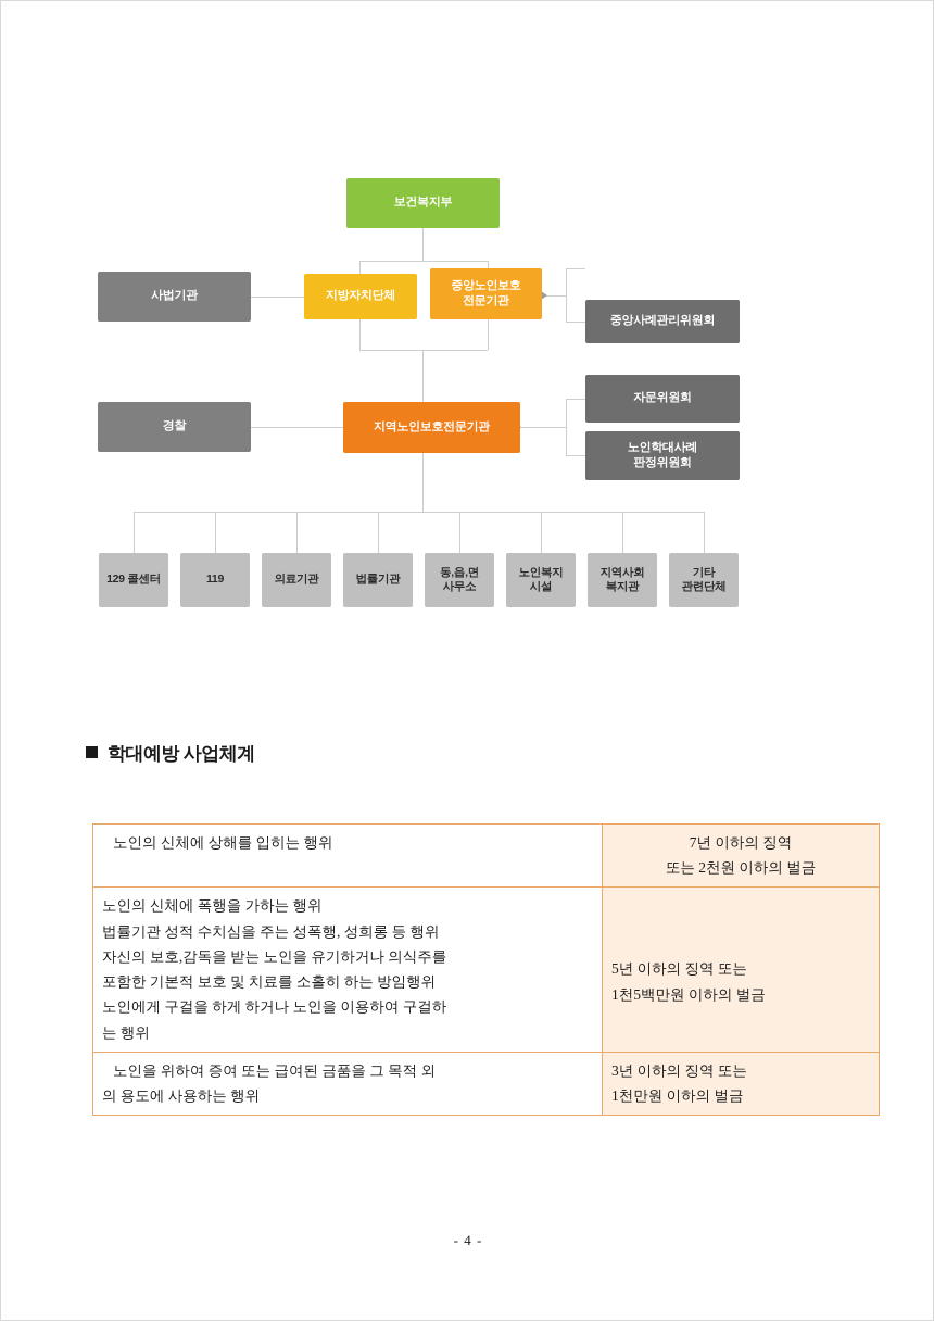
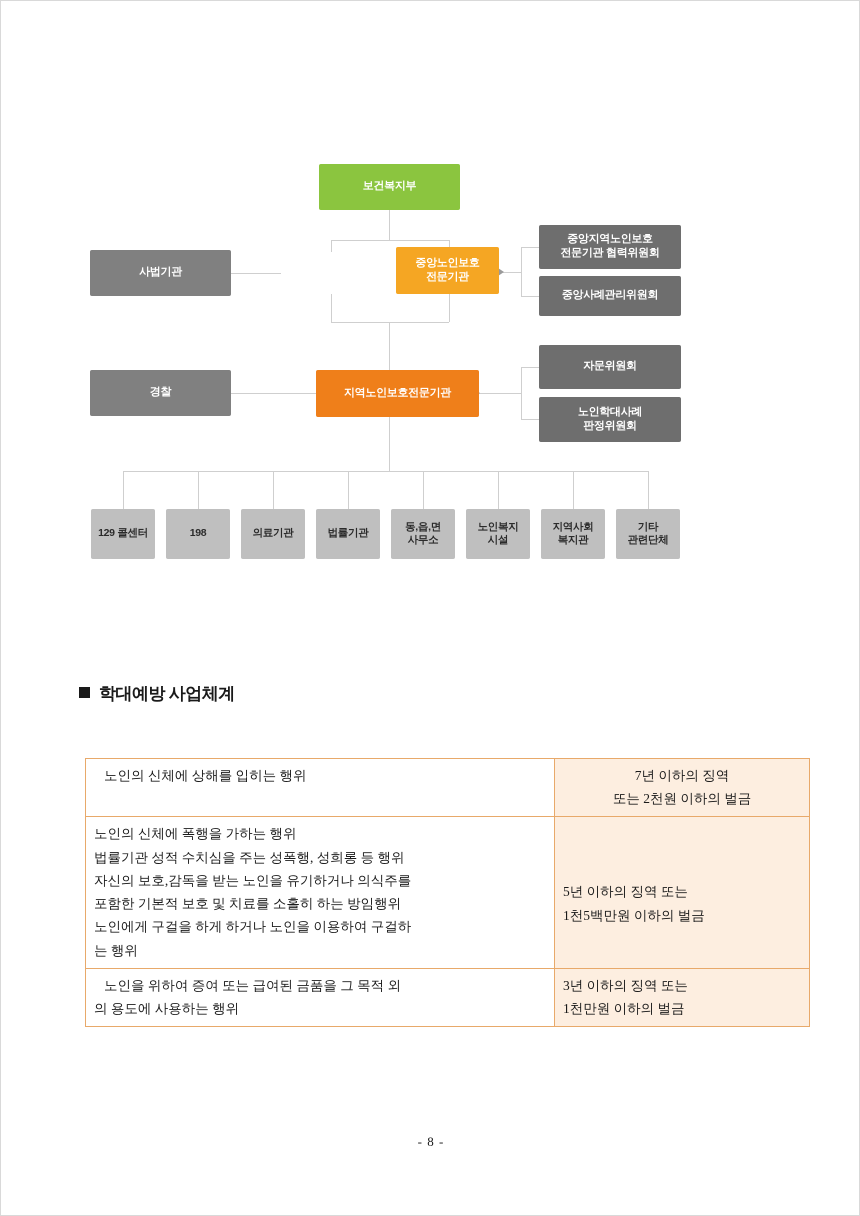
  보건복지부
  사법기관
- 지방자치단체
  중앙노인보호
  전문기관
+ 중앙지역노인보호
+ 전문기관 협력위원회
  중앙사례관리위원회
  경찰
  지역노인보호전문기관
  자문위원회
  노인학대사례
  판정위원회
  129 콜센터
- 119
+ 198
  의료기관
  법률기관
  동,읍,면
  사무소
  노인복지
  시설
  지역사회
  복지관
  기타
  관련단체
  학대예방 사업체계
  노인의 신체에 상해를 입히는 행위	7년 이하의 징역 또는 2천원 이하의 벌금
  노인의 신체에 폭행을 가하는 행위 법률기관 성적 수치심을 주는 성폭행, 성희롱 등 행위 자신의 보호,감독을 받는 노인을 유기하거나 의식주를 포함한 기본적 보호 및 치료를 소홀히 하는 방임행위 노인에게 구걸을 하게 하거나 노인을 이용하여 구걸하 는 행위	5년 이하의 징역 또는 1천5백만원 이하의 벌금
  노인을 위하여 증여 또는 급여된 금품을 그 목적 외 의 용도에 사용하는 행위	3년 이하의 징역 또는 1천만원 이하의 벌금
- - 4 -
+ - 8 -
